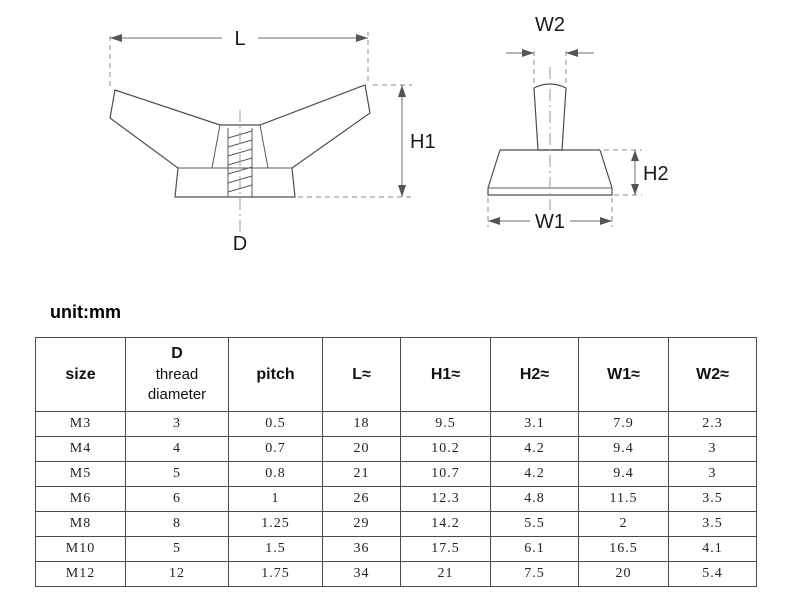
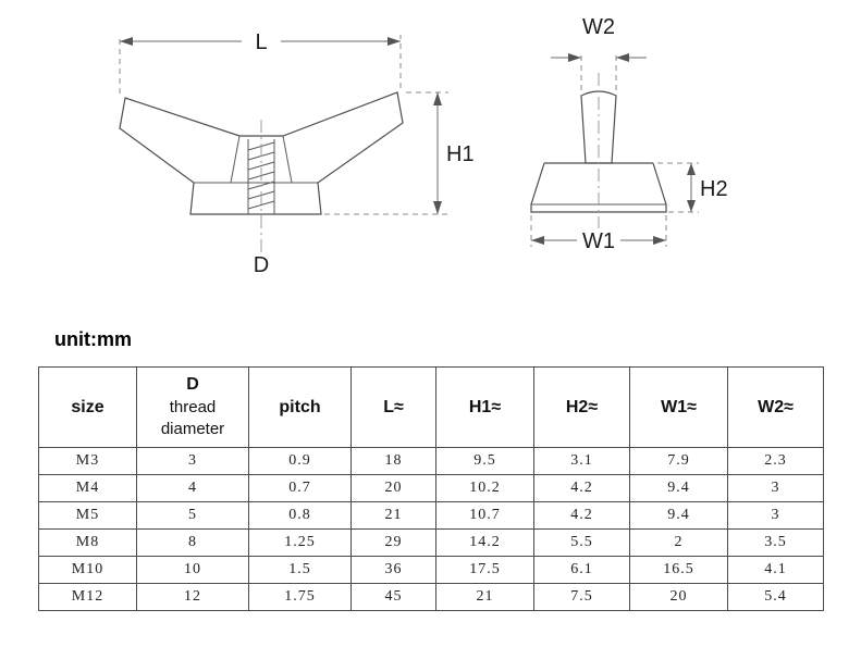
  L
  H1
  D
  W2
  H2
  W1
  unit:mm
  size	D thread diameter	pitch	L≈	H1≈	H2≈	W1≈	W2≈
- M3	3	0.5	18	9.5	3.1	7.9	2.3
+ M3	3	0.9	18	9.5	3.1	7.9	2.3
  M4	4	0.7	20	10.2	4.2	9.4	3
  M5	5	0.8	21	10.7	4.2	9.4	3
- M6	6	1	26	12.3	4.8	11.5	3.5
  M8	8	1.25	29	14.2	5.5	2	3.5
- M10	5	1.5	36	17.5	6.1	16.5	4.1
+ M10	10	1.5	36	17.5	6.1	16.5	4.1
- M12	12	1.75	34	21	7.5	20	5.4
+ M12	12	1.75	45	21	7.5	20	5.4
